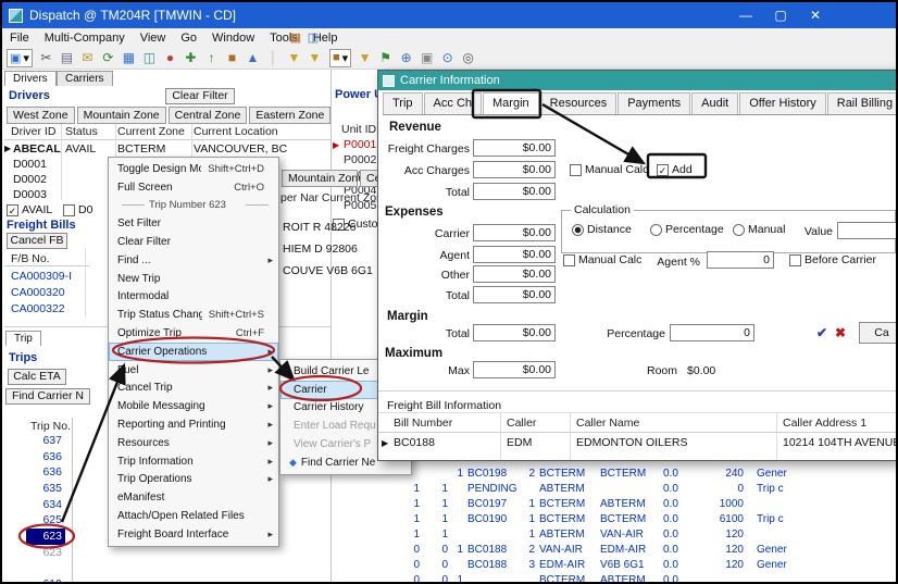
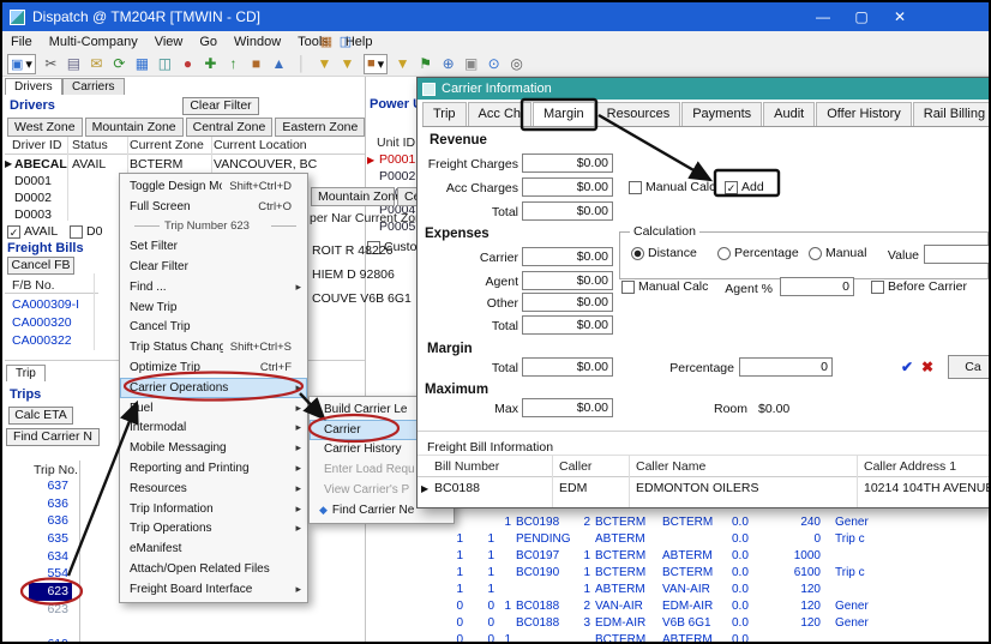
  Dispatch @ TM204R [TMWIN - CD]
  —
  ▢
  ✕
  File
  Multi-Company
  View
  Go
  Window
  Tools
  Help
  ▦
  ◫
  ▣
  ▾
  ✂
  ▤
  ✉
  ⟳
  ▦
  ◫
  ●
  ✚
  ↑
  ■
  ▲
  │
  ▼
  ▼
  ■
  ▾
  ▼
  ⚑
  ⊕
  ▣
  ⊙
  ◎
  Drivers
  Carriers
  Drivers
  Clear Filter
  West Zone
  Mountain Zone
  Central Zone
  Eastern Zone
  Driver ID
  Status
  Current Zone
  Current Location
  ▶
  ABECAL
  AVAIL
  BCTERM
  VANCOUVER, BC
  D0001
  D0002
  D0003
  ✓
  AVAIL
  D0
  Freight Bills
  Cancel FB
  F/B No.
  CA000309-I
  CA000320
  CA000322
  Trip
  Trips
  Calc ETA
  Find Carrier N
  Trip No.
  637
  636
  636
  635
  634
- 625
+ 554
  623
  623
  Power
  Unit ID
  ▶
  P0001
  P0002
  P0004
  P0005
  Custo
  Mountain Zon
  per Nar Current Zo
  ROIT R 48226
  HIEM D 92806
  COUVE V6B 6G1
  1
  BC0198
  2
  BCTERM
  BCTERM
  0.0
  240
  Gener
  1
  1
  PENDING
  ABTERM
  0.0
  0
  Trip c
  1
  1
  BC0197
  1
  BCTERM
  ABTERM
  0.0
  1000
  1
  1
  BC0190
  1
  BCTERM
  BCTERM
  0.0
  6100
  Trip c
  1
  1
  1
  ABTERM
  VAN-AIR
  0.0
  120
  0
  0
  1
  BC0188
  2
  VAN-AIR
  EDM-AIR
  0.0
  120
  Gener
  0
  0
  BC0188
  3
  EDM-AIR
  V6B 6G1
  0.0
  120
  Gener
  0
  0
  1
  BCTERM
  ABTERM
  0.0
  Toggle Design M
  Shift+Ctrl+D
  Full Screen
  Ctrl+O
  Trip Number 623
  Set Filter
  Clear Filter
  Find ...
  ▸
  New Trip
- Intermodal
+ Cancel Trip
  Trip Status Chang
  Shift+Ctrl+S
  Optimize Trip
  Ctrl+F
  Carrier Operations
  ▸
  Fuel
  ▸
- Cancel Trip
+ Intermodal
  ▸
  Mobile Messaging
  ▸
  Reporting and Printing
  ▸
  Resources
  ▸
  Trip Information
  ▸
  Trip Operations
  ▸
  eManifest
  Attach/Open Related Files
  Freight Board Interface
  ▸
  Build Carrier Le
  Carrier
  Carrier History
  Enter Load Requ
  View Carrier's P
  ◆
  Find Carrier Ne
  Carrier Information
  Trip
  Acc Ch
  Margin
  Resources
  Payments
  Audit
  Offer History
  Rail Billing
  Revenue
  Freight Charges
  $0.00
  Acc Charges
  $0.00
  Manual Calc
  ✓
  Add
  Total
  $0.00
  Expenses
  Carrier
  $0.00
  Agent
  $0.00
  Other
  $0.00
  Total
  $0.00
  Calculation
  Distance
  Percentage
  Manual
  Value
  Manual Calc
  Agent %
  0
  Before Carrier
  Margin
  Total
  $0.00
  Percentage
  0
  ✔
  ✖
  Ca
  Maximum
  Max
  $0.00
  Room
  $0.00
  Freight Bill Information
  Bill Number
  Caller
  Caller Name
  Caller Address 1
  ▶
  BC0188
  EDM
  EDMONTON OILERS
  10214 104TH AVENU
